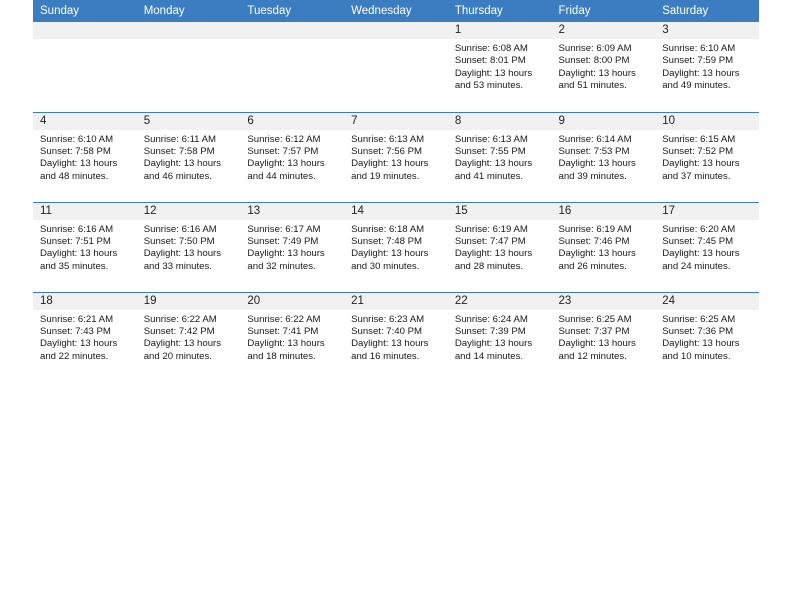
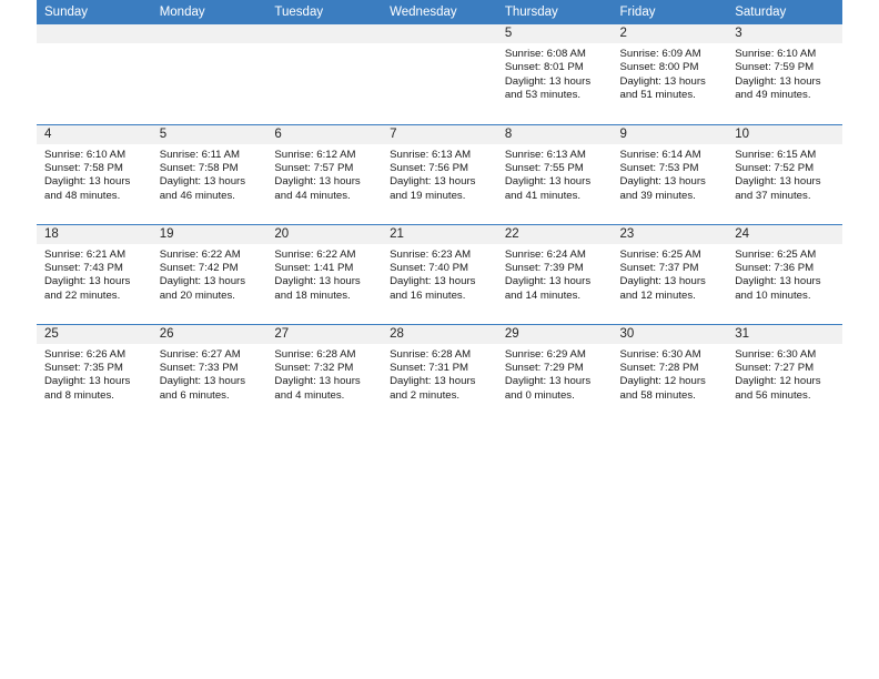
  Sunday	Monday	Tuesday	Wednesday	Thursday	Friday	Saturday
- 				1Sunrise: 6:08 AMSunset: 8:01 PMDaylight: 13 hoursand 53 minutes.	2Sunrise: 6:09 AMSunset: 8:00 PMDaylight: 13 hoursand 51 minutes.	3Sunrise: 6:10 AMSunset: 7:59 PMDaylight: 13 hoursand 49 minutes.
+ 				5Sunrise: 6:08 AMSunset: 8:01 PMDaylight: 13 hoursand 53 minutes.	2Sunrise: 6:09 AMSunset: 8:00 PMDaylight: 13 hoursand 51 minutes.	3Sunrise: 6:10 AMSunset: 7:59 PMDaylight: 13 hoursand 49 minutes.
  4Sunrise: 6:10 AMSunset: 7:58 PMDaylight: 13 hoursand 48 minutes.	5Sunrise: 6:11 AMSunset: 7:58 PMDaylight: 13 hoursand 46 minutes.	6Sunrise: 6:12 AMSunset: 7:57 PMDaylight: 13 hoursand 44 minutes.	7Sunrise: 6:13 AMSunset: 7:56 PMDaylight: 13 hoursand 19 minutes.	8Sunrise: 6:13 AMSunset: 7:55 PMDaylight: 13 hoursand 41 minutes.	9Sunrise: 6:14 AMSunset: 7:53 PMDaylight: 13 hoursand 39 minutes.	10Sunrise: 6:15 AMSunset: 7:52 PMDaylight: 13 hoursand 37 minutes.
- 11Sunrise: 6:16 AMSunset: 7:51 PMDaylight: 13 hoursand 35 minutes.	12Sunrise: 6:16 AMSunset: 7:50 PMDaylight: 13 hoursand 33 minutes.	13Sunrise: 6:17 AMSunset: 7:49 PMDaylight: 13 hoursand 32 minutes.	14Sunrise: 6:18 AMSunset: 7:48 PMDaylight: 13 hoursand 30 minutes.	15Sunrise: 6:19 AMSunset: 7:47 PMDaylight: 13 hoursand 28 minutes.	16Sunrise: 6:19 AMSunset: 7:46 PMDaylight: 13 hoursand 26 minutes.	17Sunrise: 6:20 AMSunset: 7:45 PMDaylight: 13 hoursand 24 minutes.
- 18Sunrise: 6:21 AMSunset: 7:43 PMDaylight: 13 hoursand 22 minutes.	19Sunrise: 6:22 AMSunset: 7:42 PMDaylight: 13 hoursand 20 minutes.	20Sunrise: 6:22 AMSunset: 7:41 PMDaylight: 13 hoursand 18 minutes.	21Sunrise: 6:23 AMSunset: 7:40 PMDaylight: 13 hoursand 16 minutes.	22Sunrise: 6:24 AMSunset: 7:39 PMDaylight: 13 hoursand 14 minutes.	23Sunrise: 6:25 AMSunset: 7:37 PMDaylight: 13 hoursand 12 minutes.	24Sunrise: 6:25 AMSunset: 7:36 PMDaylight: 13 hoursand 10 minutes.
+ 18Sunrise: 6:21 AMSunset: 7:43 PMDaylight: 13 hoursand 22 minutes.	19Sunrise: 6:22 AMSunset: 7:42 PMDaylight: 13 hoursand 20 minutes.	20Sunrise: 6:22 AMSunset: 1:41 PMDaylight: 13 hoursand 18 minutes.	21Sunrise: 6:23 AMSunset: 7:40 PMDaylight: 13 hoursand 16 minutes.	22Sunrise: 6:24 AMSunset: 7:39 PMDaylight: 13 hoursand 14 minutes.	23Sunrise: 6:25 AMSunset: 7:37 PMDaylight: 13 hoursand 12 minutes.	24Sunrise: 6:25 AMSunset: 7:36 PMDaylight: 13 hoursand 10 minutes.
+ 25Sunrise: 6:26 AMSunset: 7:35 PMDaylight: 13 hoursand 8 minutes.	26Sunrise: 6:27 AMSunset: 7:33 PMDaylight: 13 hoursand 6 minutes.	27Sunrise: 6:28 AMSunset: 7:32 PMDaylight: 13 hoursand 4 minutes.	28Sunrise: 6:28 AMSunset: 7:31 PMDaylight: 13 hoursand 2 minutes.	29Sunrise: 6:29 AMSunset: 7:29 PMDaylight: 13 hoursand 0 minutes.	30Sunrise: 6:30 AMSunset: 7:28 PMDaylight: 12 hoursand 58 minutes.	31Sunrise: 6:30 AMSunset: 7:27 PMDaylight: 12 hoursand 56 minutes.
